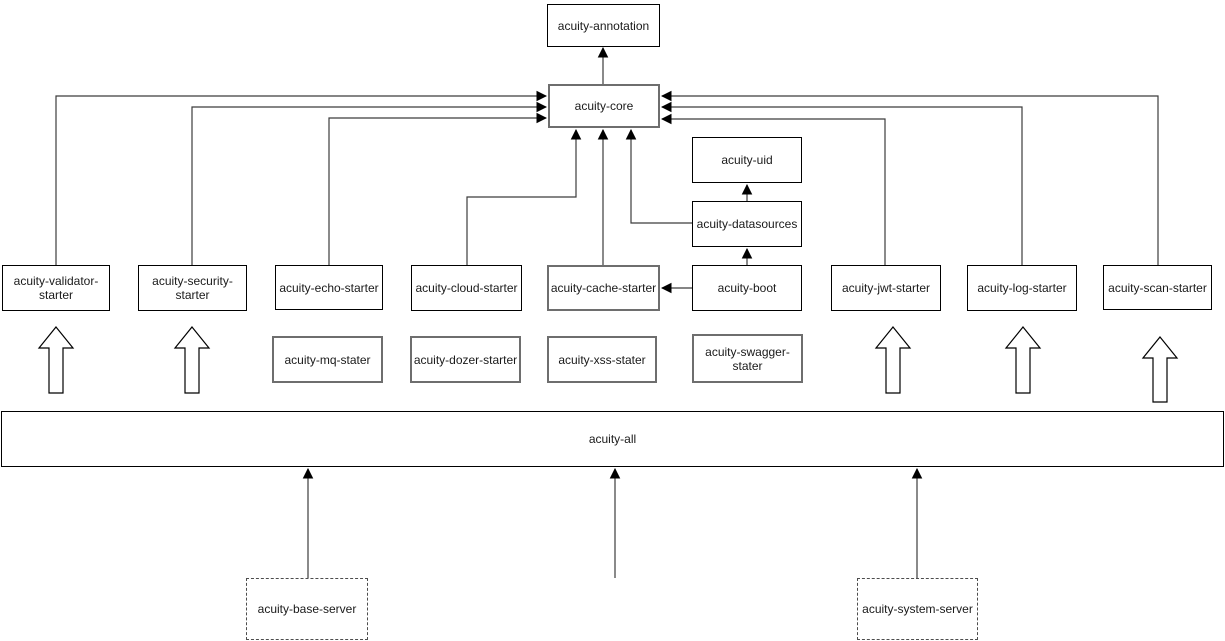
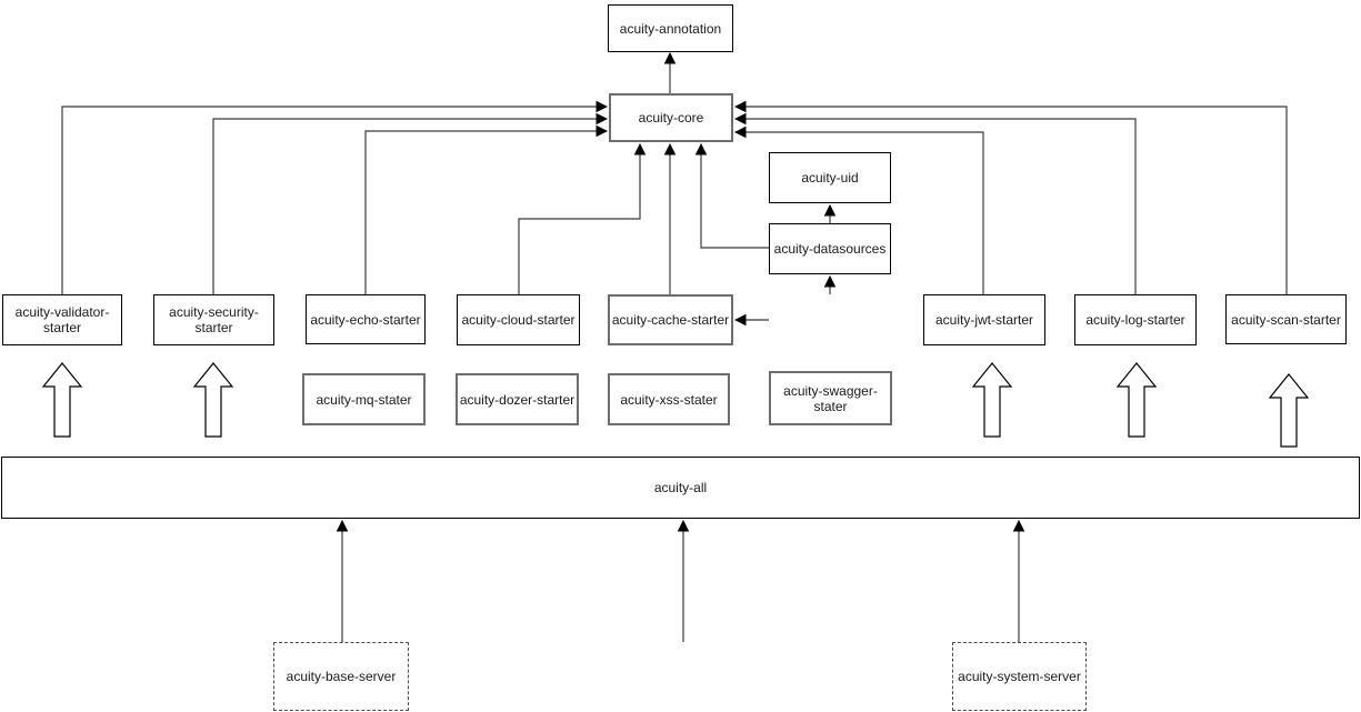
  acuity-annotation
  acuity-core
  acuity-uid
  acuity-datasources
  acuity-validator-
  starter
  acuity-security-
  starter
  acuity-echo-starter
  acuity-cloud-starter
  acuity-cache-starter
- acuity-boot
  acuity-jwt-starter
  acuity-log-starter
  acuity-scan-starter
  acuity-mq-stater
  acuity-dozer-starter
  acuity-xss-stater
  acuity-swagger-
  stater
  acuity-all
  acuity-base-server
  acuity-system-server
